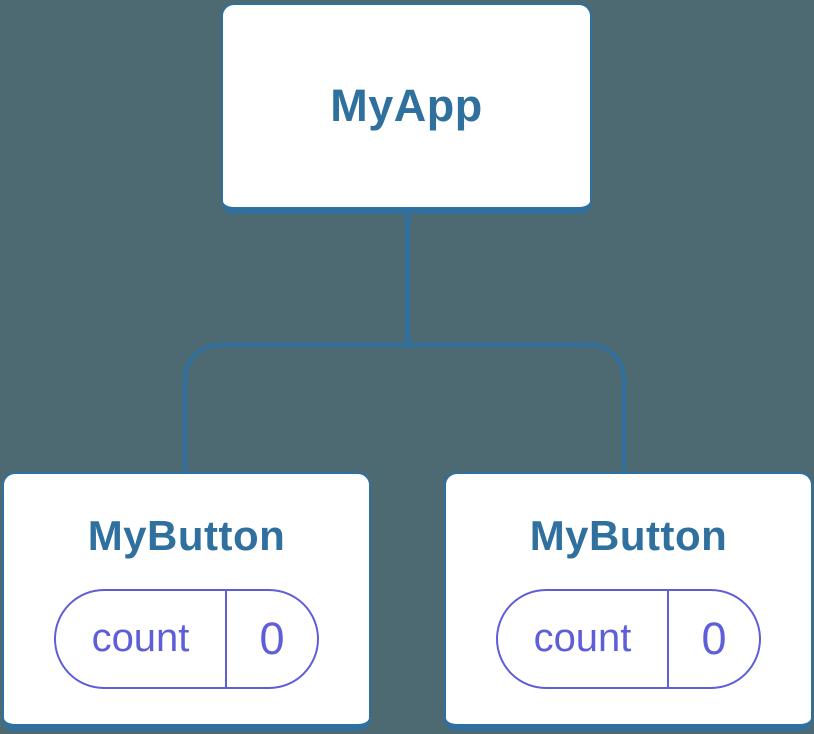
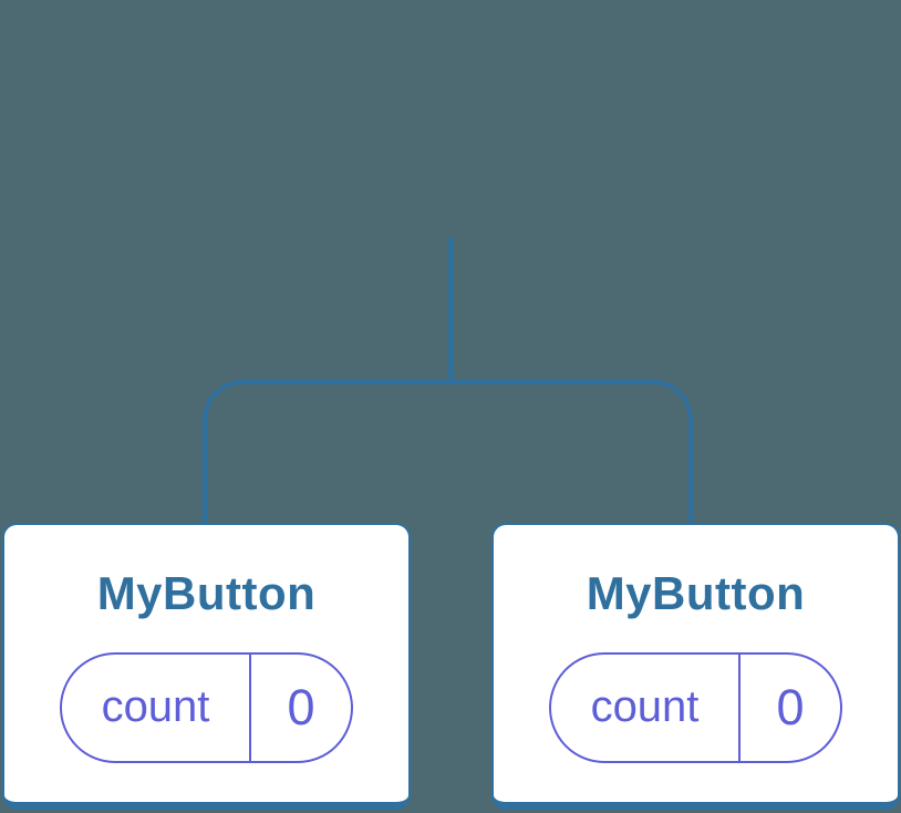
- MyApp
  MyButton
  count
  0
  MyButton
  count
  0
